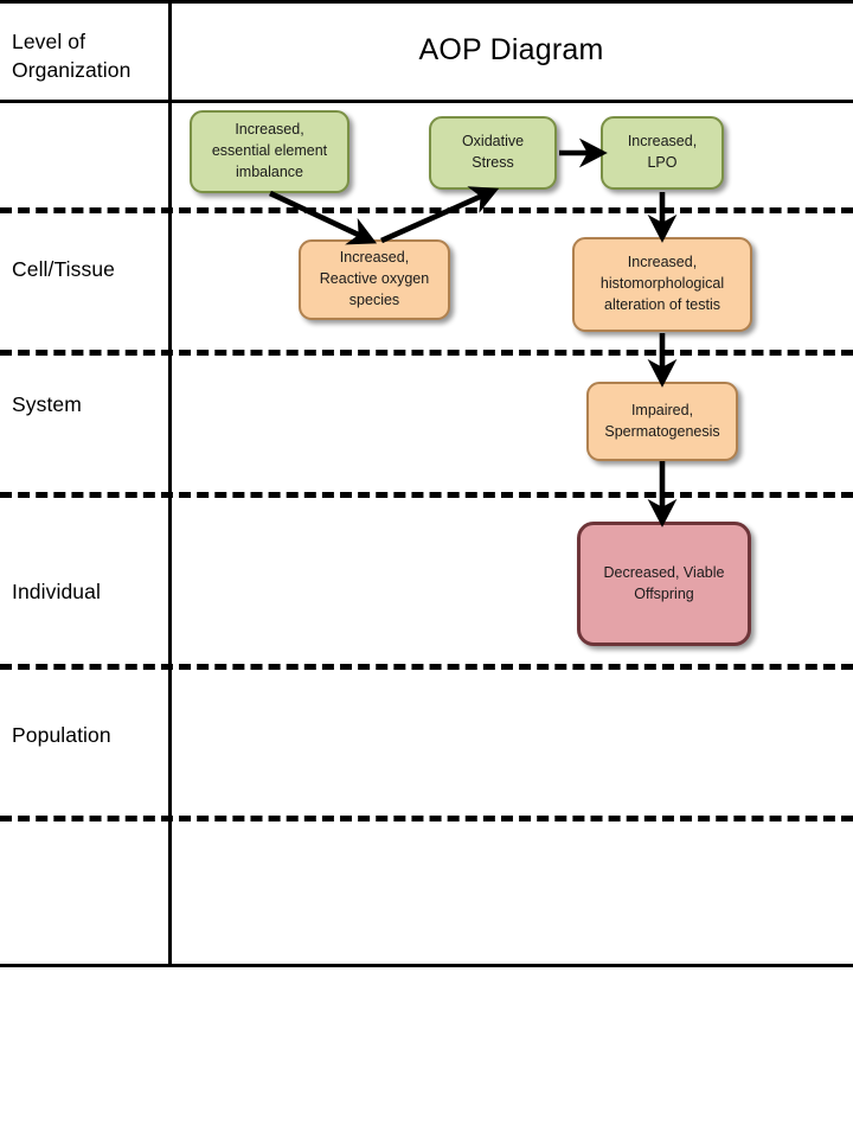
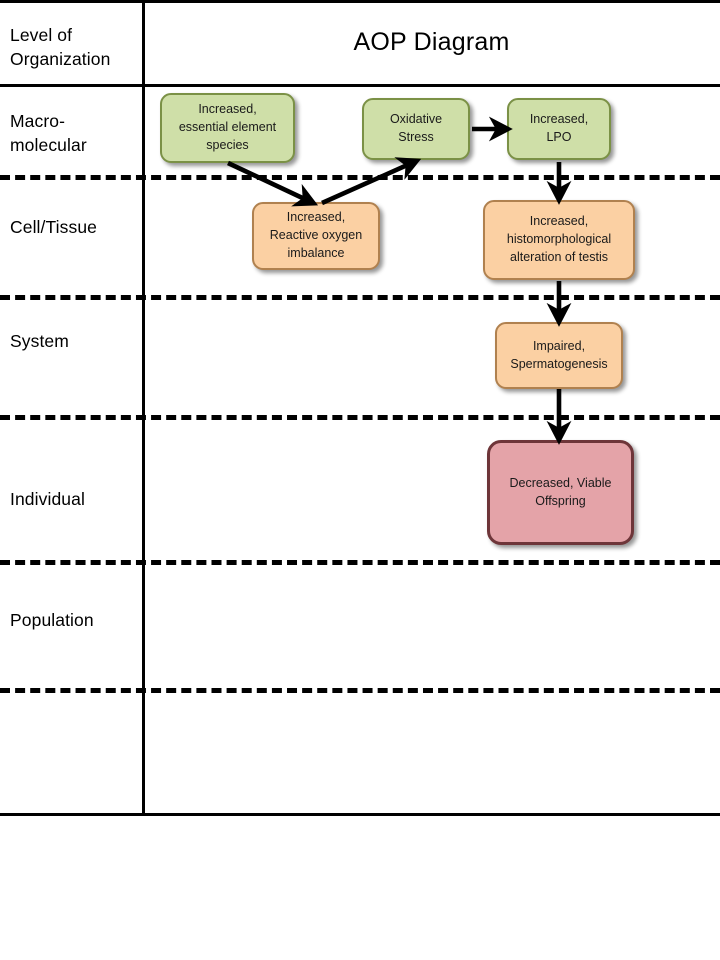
  Level of
  Organization
  AOP Diagram
+ Macro-
+ molecular
  Cell/Tissue
  System
  Individual
  Population
  Increased,
  essential element
- imbalance
+ species
  Oxidative
  Stress
  Increased,
  LPO
  Increased,
  Reactive oxygen
- species
+ imbalance
  Increased,
  histomorphological
  alteration of testis
  Impaired,
  Spermatogenesis
  Decreased, Viable
  Offspring
